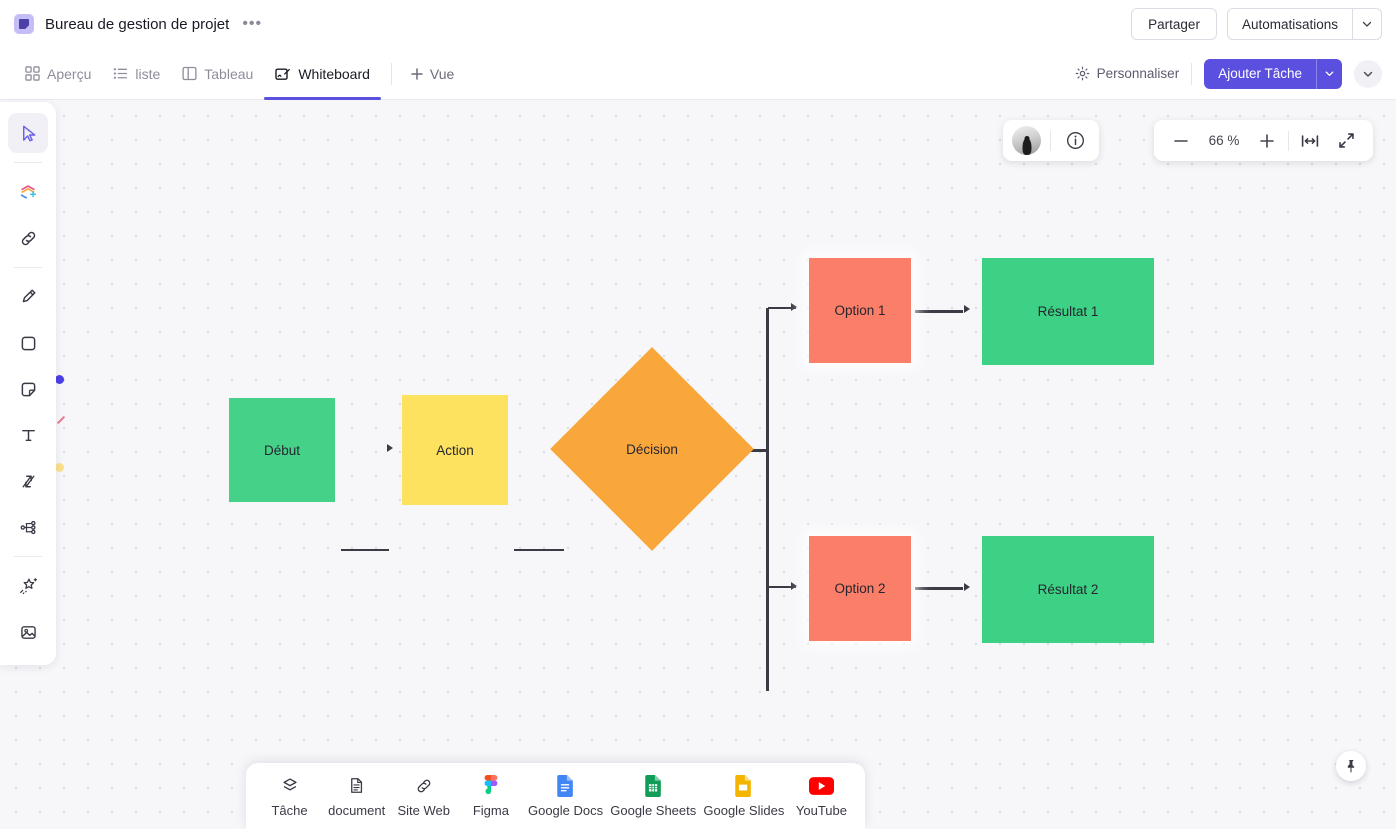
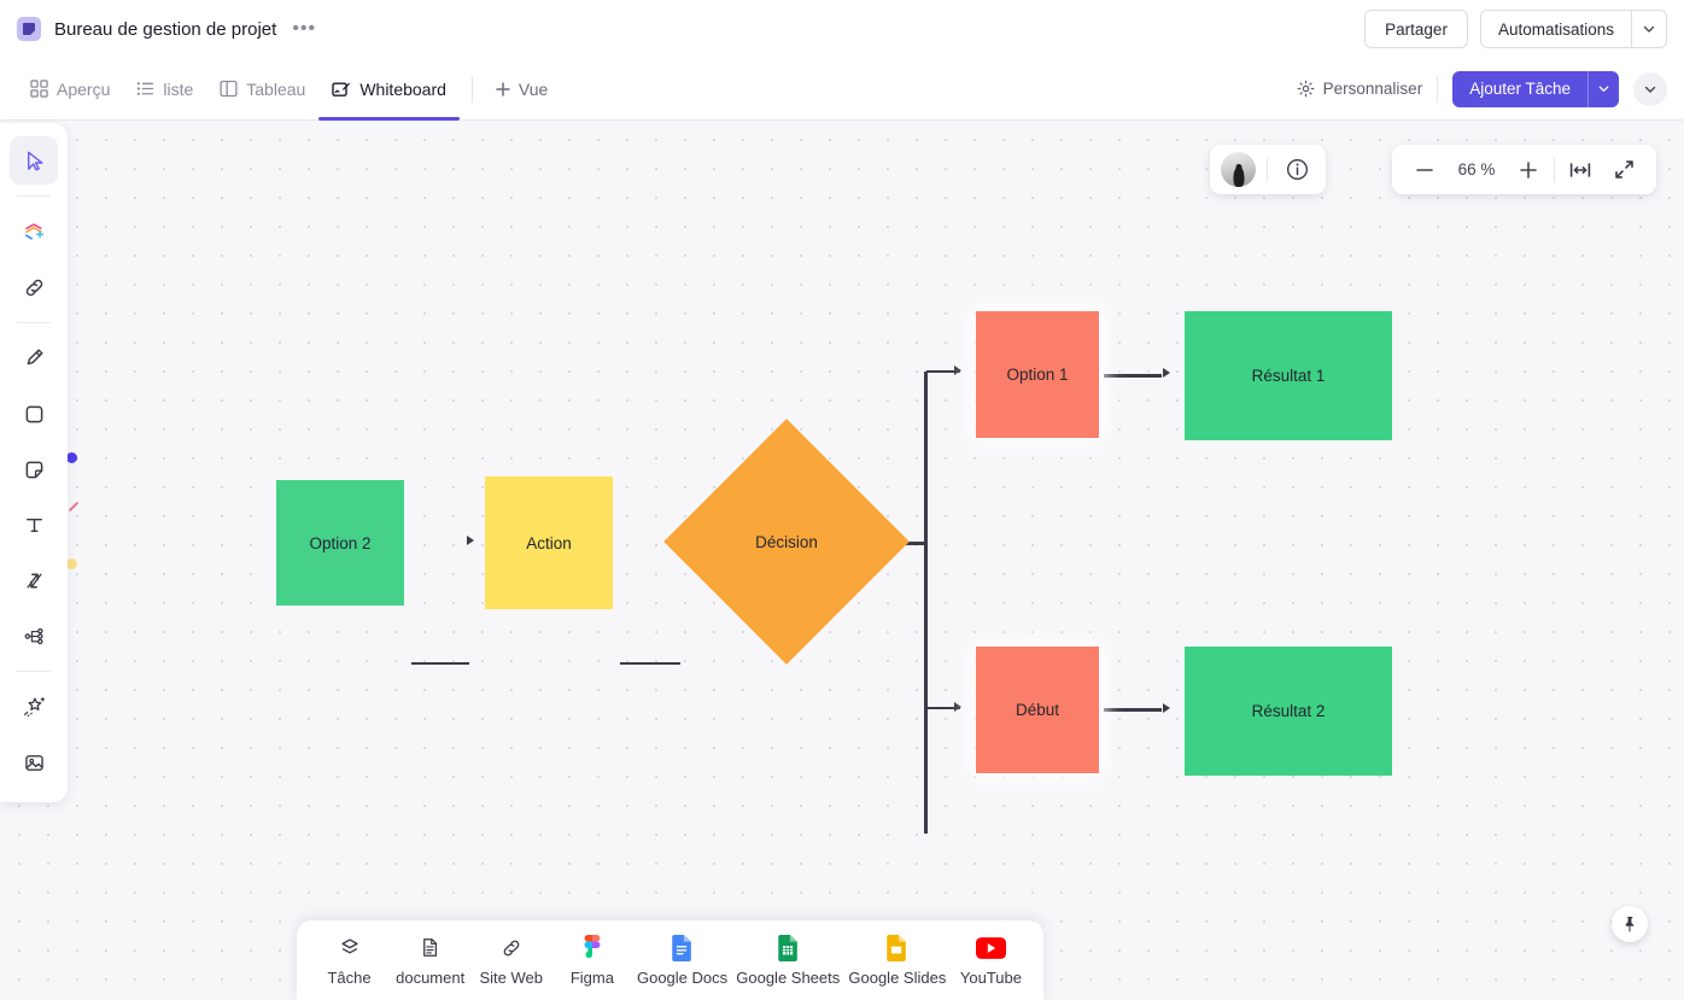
  Bureau de gestion de projet
  •••
  Partager
  Automatisations
  Aperçu
  liste
  Tableau
  Whiteboard
  Vue
  Personnaliser
  Ajouter Tâche
- Début
+ Option 2
  Action
  Décision
  Option 1
  Résultat 1
- Option 2
+ Début
  Résultat 2
  66 %
  Tâche
  document
  Site Web
  Figma
  Google Docs
  Google Sheets
  Google Slides
  YouTube
